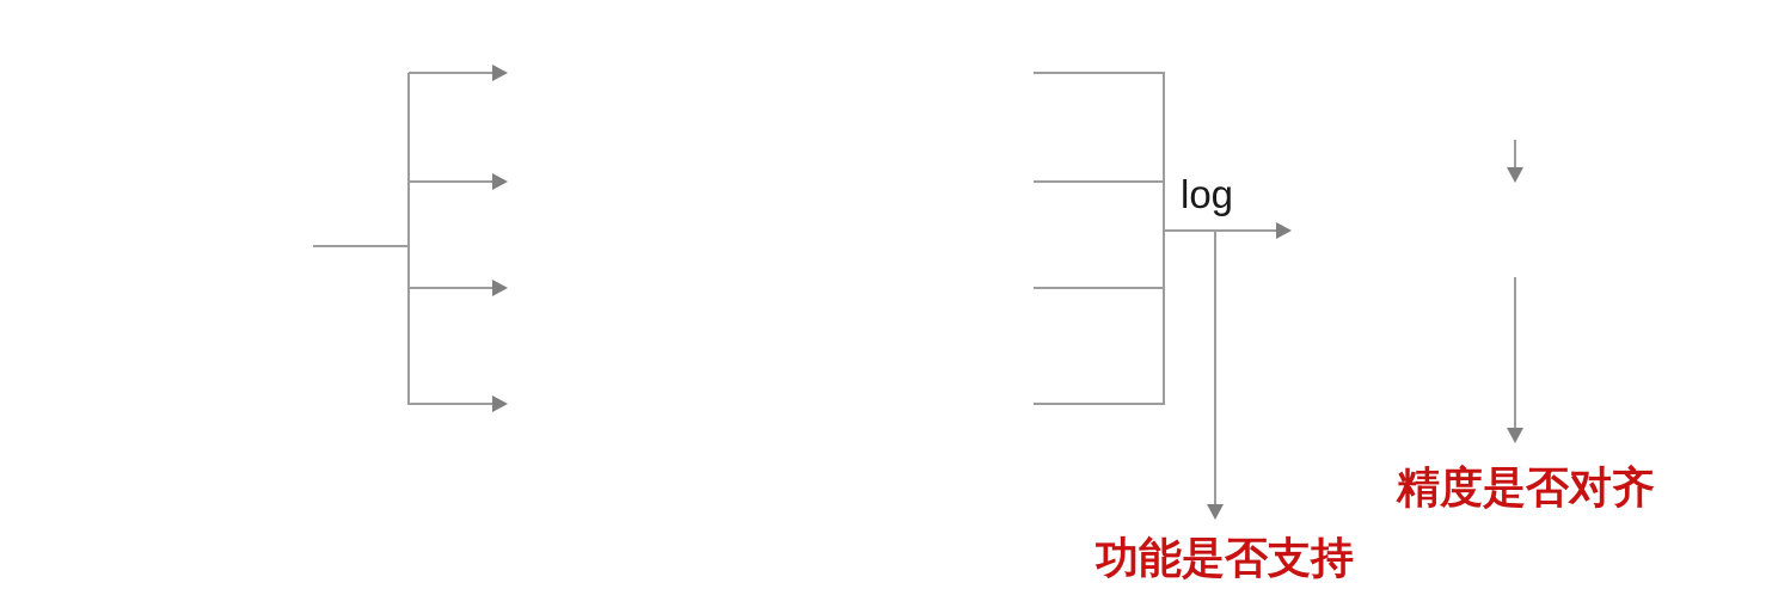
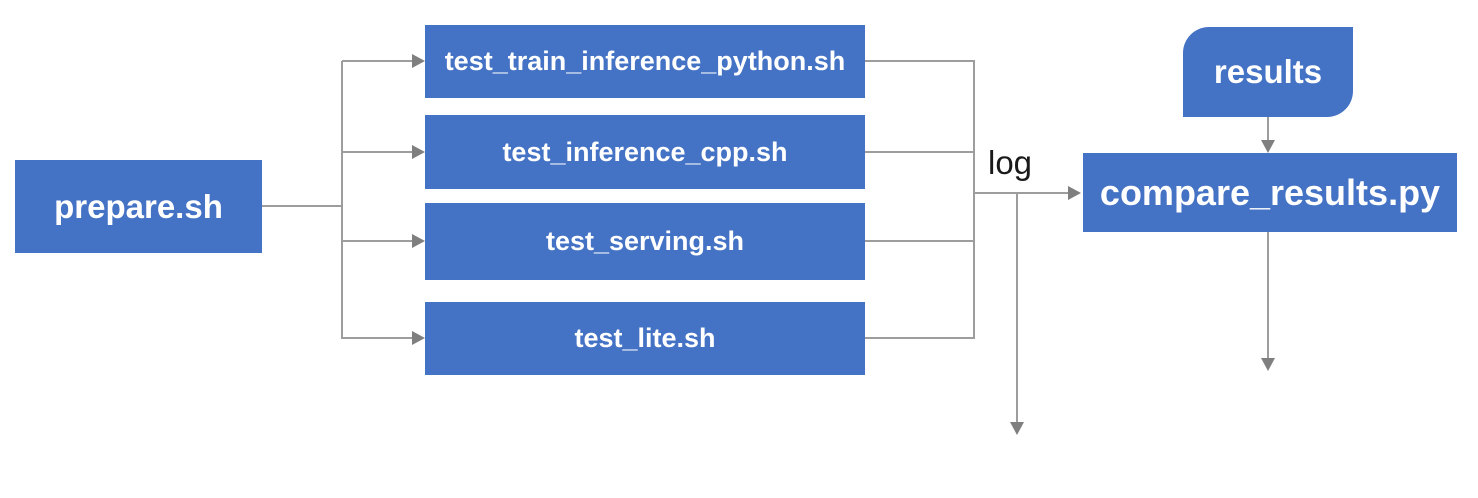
+ prepare.sh
+ test_train_inference_python.sh
+ test_inference_cpp.sh
+ test_serving.sh
+ test_lite.sh
+ results
+ compare_results.py
  log
- 功能是否支持
- 精度是否对齐
